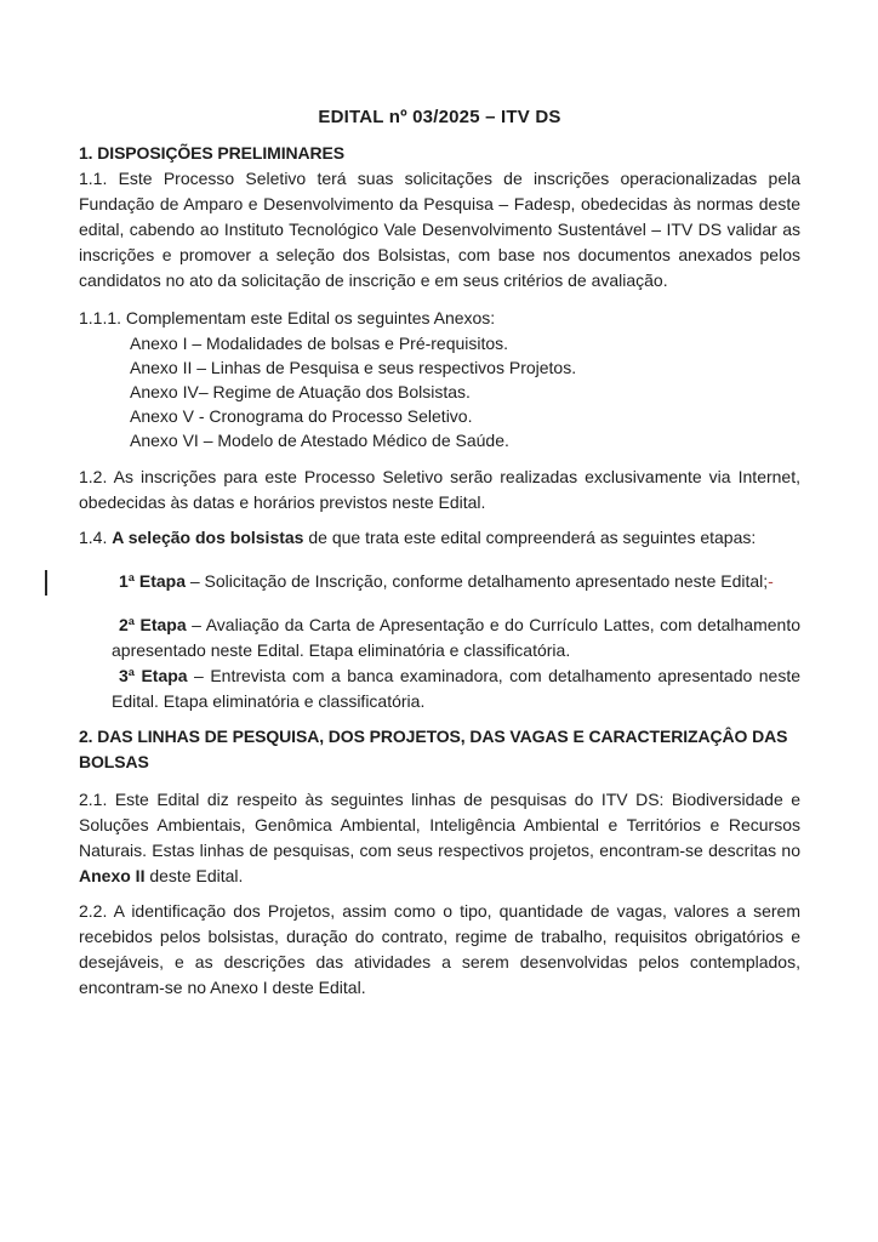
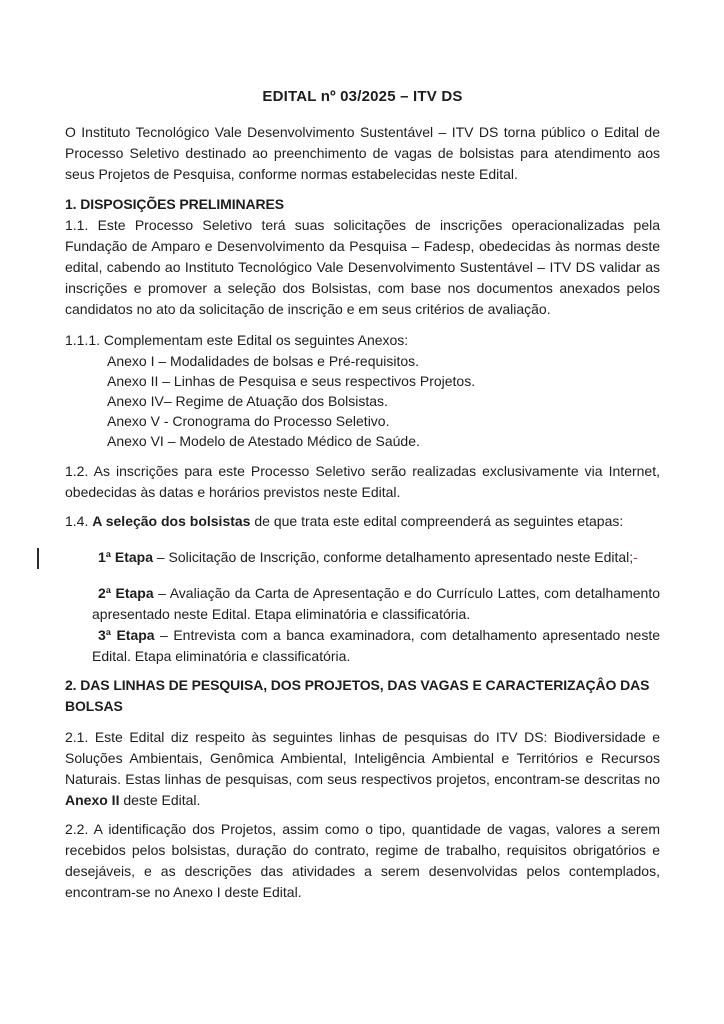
  EDITAL nº 03/2025 – ITV DS
+ O Instituto Tecnológico Vale Desenvolvimento Sustentável – ITV DS torna público o Edital de Processo Seletivo destinado ao preenchimento de vagas de bolsistas para atendimento aos seus Projetos de Pesquisa, conforme normas estabelecidas neste Edital.
  1. DISPOSIÇÕES PRELIMINARES
  1.1. Este Processo Seletivo terá suas solicitações de inscrições operacionalizadas pela Fundação de Amparo e Desenvolvimento da Pesquisa – Fadesp, obedecidas às normas deste edital, cabendo ao Instituto Tecnológico Vale Desenvolvimento Sustentável – ITV DS validar as inscrições e promover a seleção dos Bolsistas, com base nos documentos anexados pelos candidatos no ato da solicitação de inscrição e em seus critérios de avaliação.
  1.1.1. Complementam este Edital os seguintes Anexos:
  Anexo I – Modalidades de bolsas e Pré-requisitos.
  Anexo II – Linhas de Pesquisa e seus respectivos Projetos.
  Anexo IV– Regime de Atuação dos Bolsistas.
  Anexo V - Cronograma do Processo Seletivo.
  Anexo VI – Modelo de Atestado Médico de Saúde.
  1.2. As inscrições para este Processo Seletivo serão realizadas exclusivamente via Internet, obedecidas às datas e horários previstos neste Edital.
  1.4. A seleção dos bolsistas de que trata este edital compreenderá as seguintes etapas:
  1ª Etapa – Solicitação de Inscrição, conforme detalhamento apresentado neste Edital;-
  2ª Etapa – Avaliação da Carta de Apresentação e do Currículo Lattes, com detalhamento apresentado neste Edital. Etapa eliminatória e classificatória.
  3ª Etapa – Entrevista com a banca examinadora, com detalhamento apresentado neste Edital. Etapa eliminatória e classificatória.
  2. DAS LINHAS DE PESQUISA, DOS PROJETOS, DAS VAGAS E CARACTERIZAÇÂO DAS BOLSAS
  2.1. Este Edital diz respeito às seguintes linhas de pesquisas do ITV DS: Biodiversidade e Soluções Ambientais, Genômica Ambiental, Inteligência Ambiental e Territórios e Recursos Naturais. Estas linhas de pesquisas, com seus respectivos projetos, encontram-se descritas no Anexo II deste Edital.
  2.2. A identificação dos Projetos, assim como o tipo, quantidade de vagas, valores a serem recebidos pelos bolsistas, duração do contrato, regime de trabalho, requisitos obrigatórios e desejáveis, e as descrições das atividades a serem desenvolvidas pelos contemplados, encontram-se no Anexo I deste Edital.
